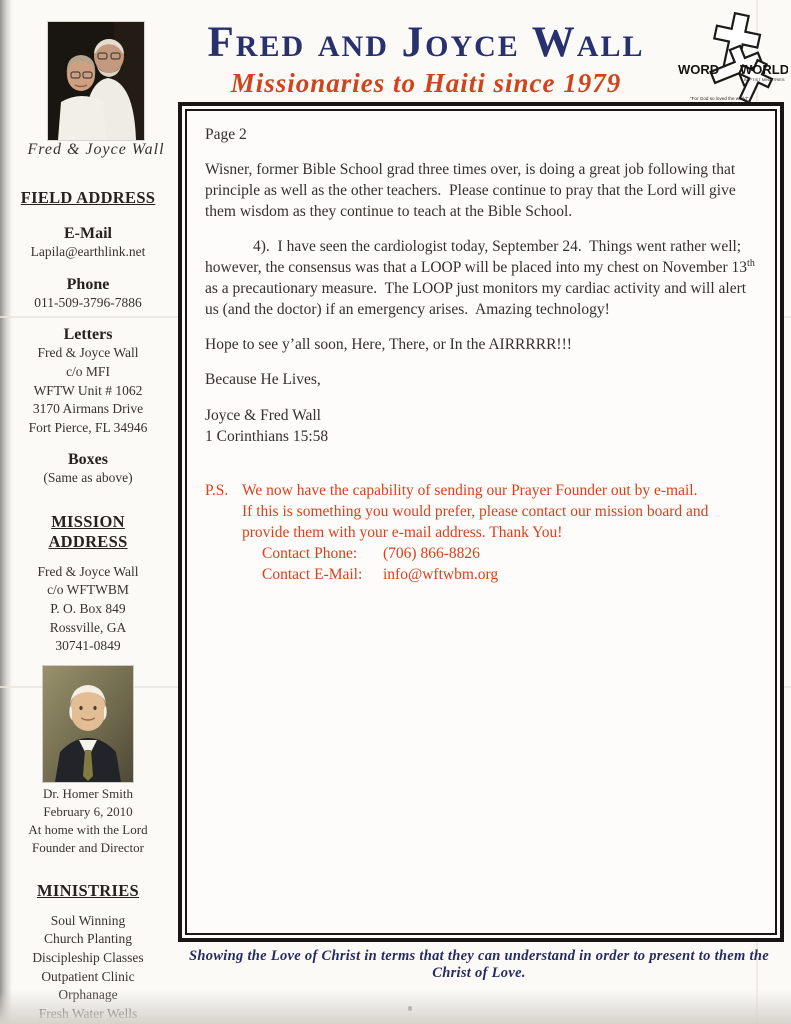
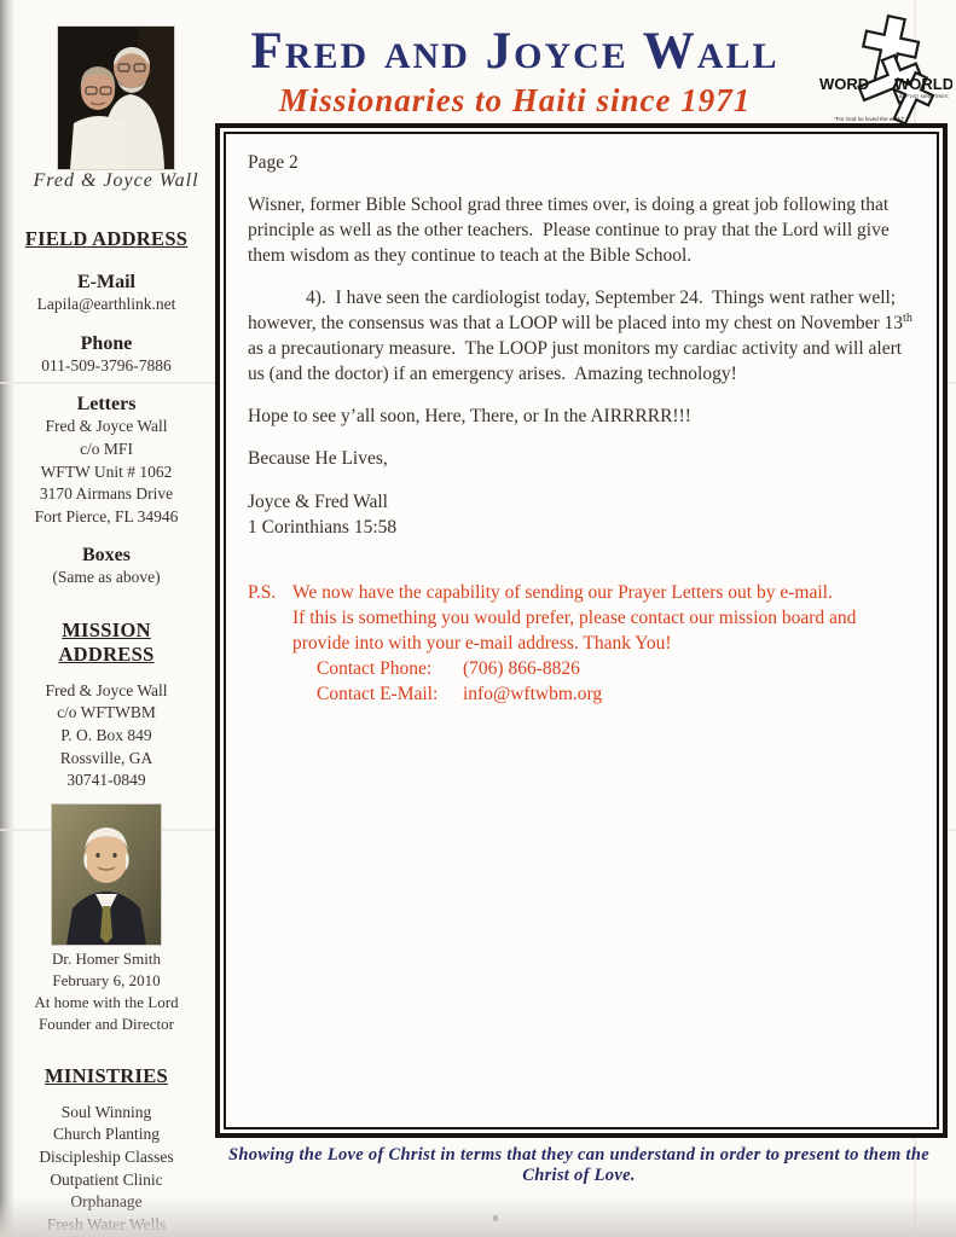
  Fred & Joyce Wall
  Fred and Joyce Wall
- Missionaries to Haiti since 1979
+ Missionaries to Haiti since 1971
  WORD
  WORLD
  FIELD ADDRESS
  E-Mail
  Lapila@earthlink.net
  Phone
  011-509-3796-7886
  Letters
  Fred & Joyce Wall
  c/o MFI
  WFTW Unit # 1062
  3170 Airmans Drive
  Fort Pierce, FL 34946
  Boxes
  (Same as above)
  MISSION ADDRESS
  Fred & Joyce Wall
  c/o WFTWBM
  P. O. Box 849
  Rossville, GA
  30741-0849
  Dr. Homer Smith
  February 6, 2010
  At home with the Lord
  Founder and Director
  MINISTRIES
  Soul Winning
  Church Planting
  Discipleship Classes
  Outpatient Clinic
  Page 2
  Wisner, former Bible School grad three times over, is doing a great job following that principle as well as the other teachers. Please continue to pray that the Lord will give them wisdom as they continue to teach at the Bible School.
  4). I have seen the cardiologist today, September 24. Things went rather well; however, the consensus was that a LOOP will be placed into my chest on November 13th as a precautionary measure. The LOOP just monitors my cardiac activity and will alert us (and the doctor) if an emergency arises. Amazing technology!
  Hope to see y’all soon, Here, There, or In the AIRRRRR!!!
  Because He Lives,
  Joyce & Fred Wall
  1 Corinthians 15:58
  P.S.
- We now have the capability of sending our Prayer Founder out by e-mail.
+ We now have the capability of sending our Prayer Letters out by e-mail.
  If this is something you would prefer, please contact our mission board and
- provide them with your e-mail address. Thank You!
+ provide into with your e-mail address. Thank You!
  Contact Phone: (706) 866-8826
  Contact E-Mail: info@wftwbm.org
  Showing the Love of Christ in terms that they can understand in order to present to them the Christ of Love.
